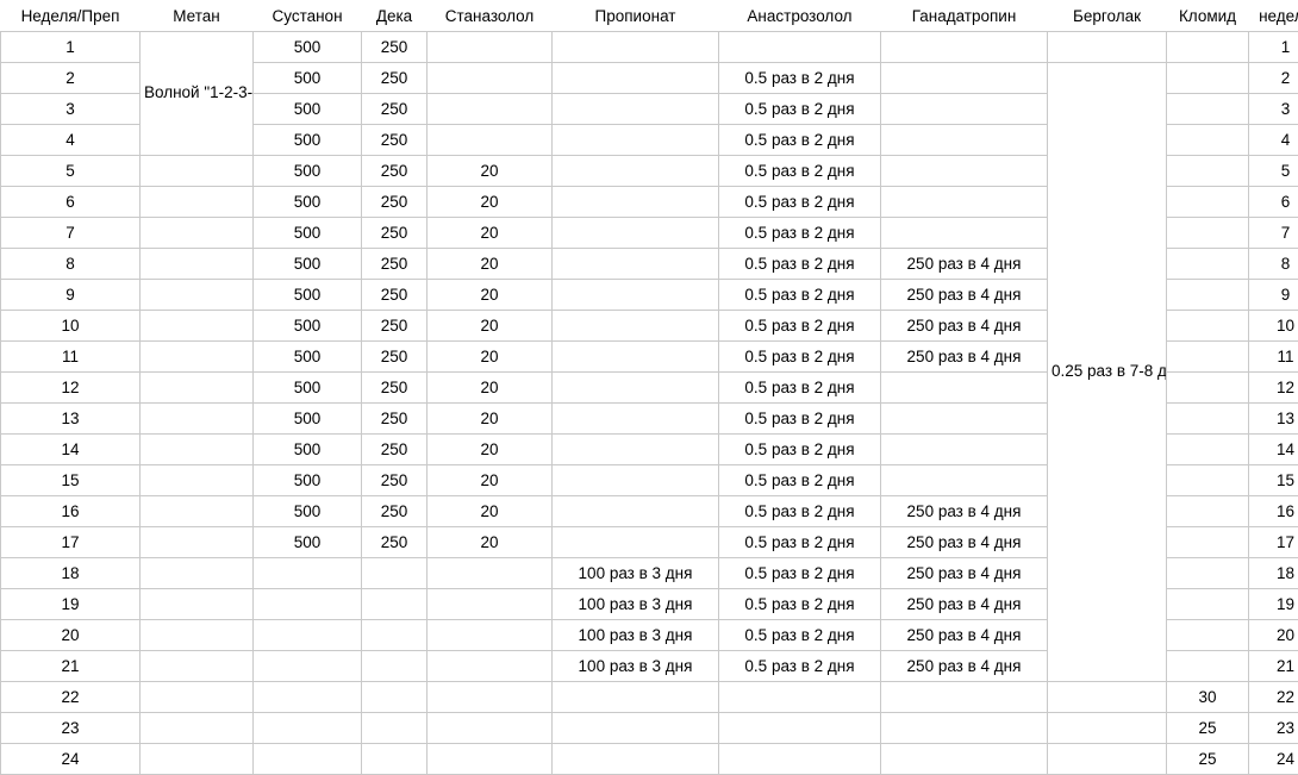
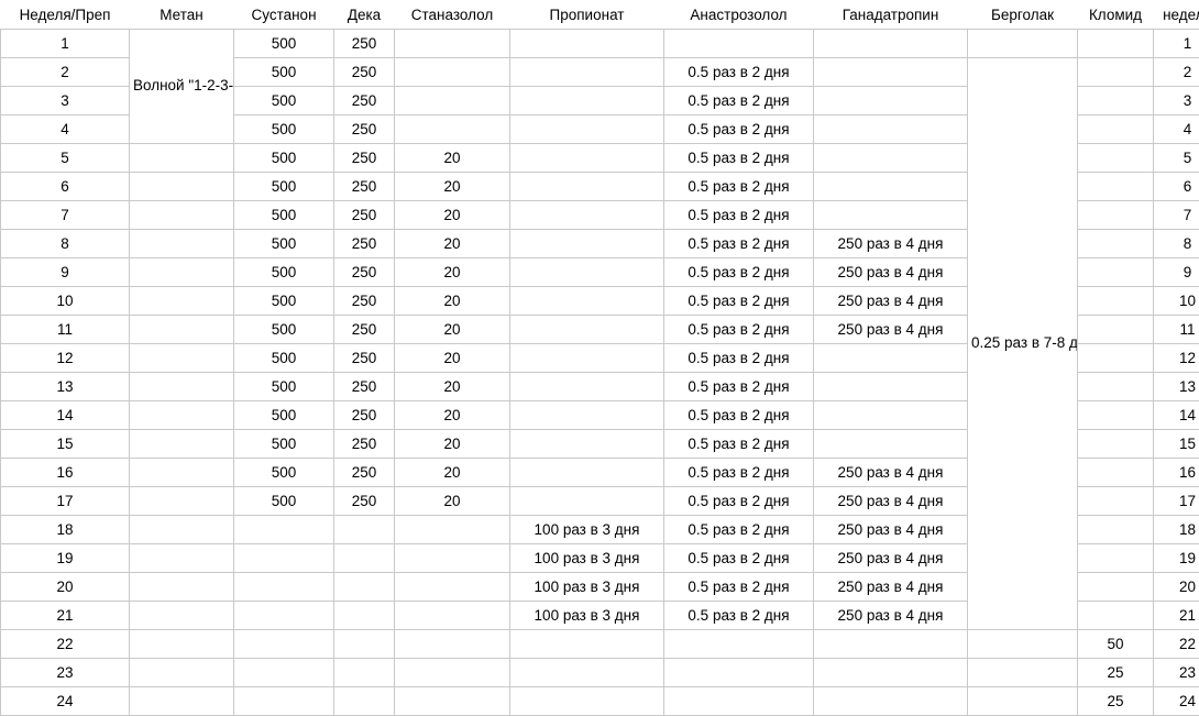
  Неделя/Преп	Метан	Сустанон	Дека	Станазолол	Пропионат	Анастрозолол	Ганадатропин	Берголак	Кломид	неде
  1	Волной "1-2-3-	500	250							1
  3	500	250			0.5 раз в 2 дня			3
  4	500	250			0.5 раз в 2 дня			4
  5		500	250	20		0.5 раз в 2 дня			5
  6		500	250	20		0.5 раз в 2 дня			6
  7		500	250	20		0.5 раз в 2 дня			7
  8		500	250	20		0.5 раз в 2 дня	250 раз в 4 дня		8
  9		500	250	20		0.5 раз в 2 дня	250 раз в 4 дня		9
  10		500	250	20		0.5 раз в 2 дня	250 раз в 4 дня		10
  11		500	250	20		0.5 раз в 2 дня	250 раз в 4 дня		11
  12		500	250	20		0.5 раз в 2 дня			12
  13		500	250	20		0.5 раз в 2 дня			13
  14		500	250	20		0.5 раз в 2 дня			14
  15		500	250	20		0.5 раз в 2 дня			15
  16		500	250	20		0.5 раз в 2 дня	250 раз в 4 дня		16
  17		500	250	20		0.5 раз в 2 дня	250 раз в 4 дня		17
  18					100 раз в 3 дня	0.5 раз в 2 дня	250 раз в 4 дня		18
  19					100 раз в 3 дня	0.5 раз в 2 дня	250 раз в 4 дня		19
  20					100 раз в 3 дня	0.5 раз в 2 дня	250 раз в 4 дня		20
  21					100 раз в 3 дня	0.5 раз в 2 дня	250 раз в 4 дня		21
- 22									30	22
+ 22									50	22
  23									25	23
  24									25	24
